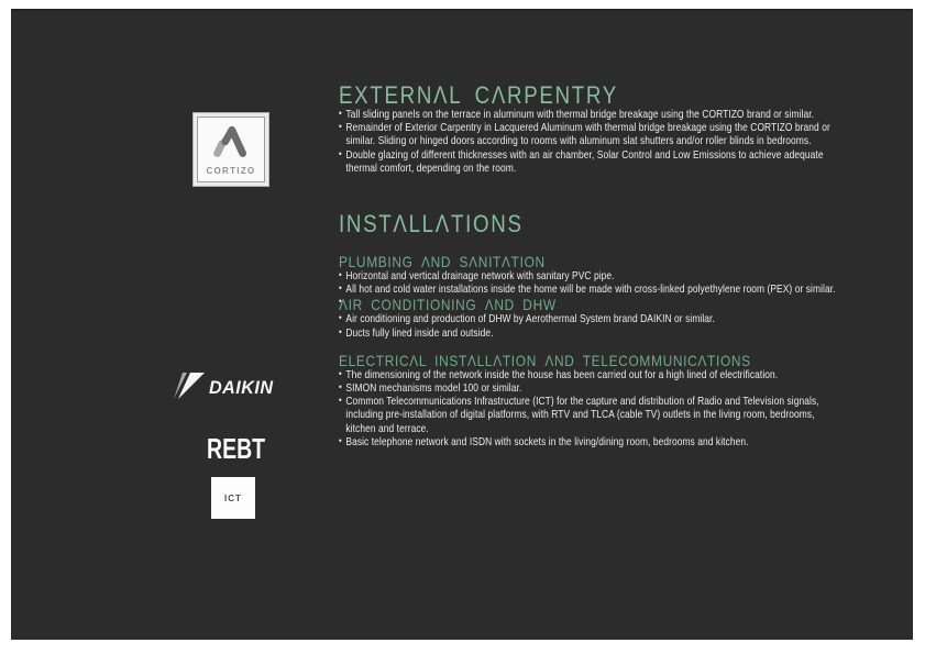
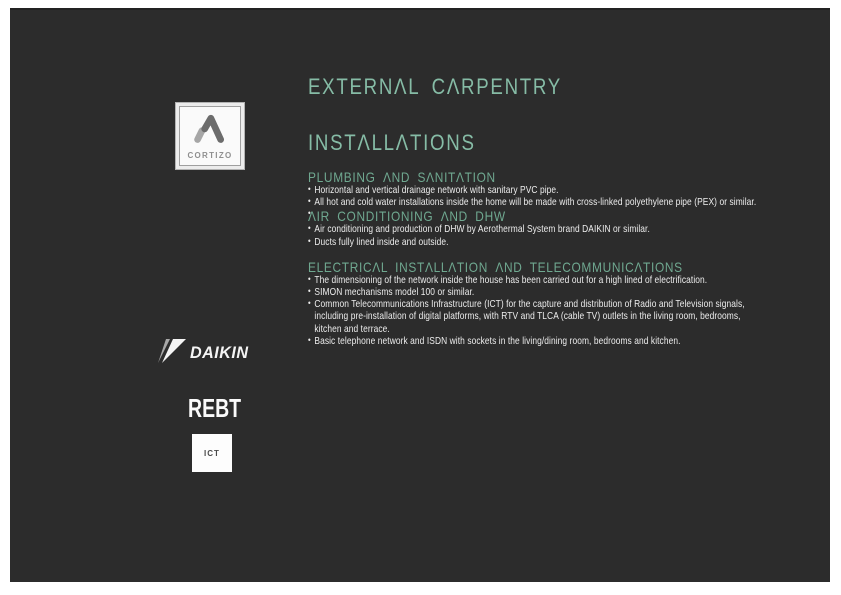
  CORTIZO
  DAIKIN
  REBT
  ICT
  EXTERNΛL CΛRPENTRY
- Tall sliding panels on the terrace in aluminum with thermal bridge breakage using the CORTIZO brand or similar.
- Remainder of Exterior Carpentry in Lacquered Aluminum with thermal bridge breakage using the CORTIZO brand or similar. Sliding or hinged doors according to rooms with aluminum slat shutters and/or roller blinds in bedrooms.
- Double glazing of different thicknesses with an air chamber, Solar Control and Low Emissions to achieve adequate thermal comfort, depending on the room.
  INSTΛLLΛTIONS
  PLUMBING ΛND SΛNITΛTION
  Horizontal and vertical drainage network with sanitary PVC pipe.
- All hot and cold water installations inside the home will be made with cross-linked polyethylene room (PEX) or similar.
+ All hot and cold water installations inside the home will be made with cross-linked polyethylene pipe (PEX) or similar.
  ΛIR CONDITIONING ΛND DHW
  Air conditioning and production of DHW by Aerothermal System brand DAIKIN or similar.
  Ducts fully lined inside and outside.
  ELECTRICΛL INSTΛLLΛTION ΛND TELECOMMUNICΛTIONS
  The dimensioning of the network inside the house has been carried out for a high lined of electrification.
  SIMON mechanisms model 100 or similar.
  Common Telecommunications Infrastructure (ICT) for the capture and distribution of Radio and Television signals, including pre-installation of digital platforms, with RTV and TLCA (cable TV) outlets in the living room, bedrooms, kitchen and terrace.
  Basic telephone network and ISDN with sockets in the living/dining room, bedrooms and kitchen.
